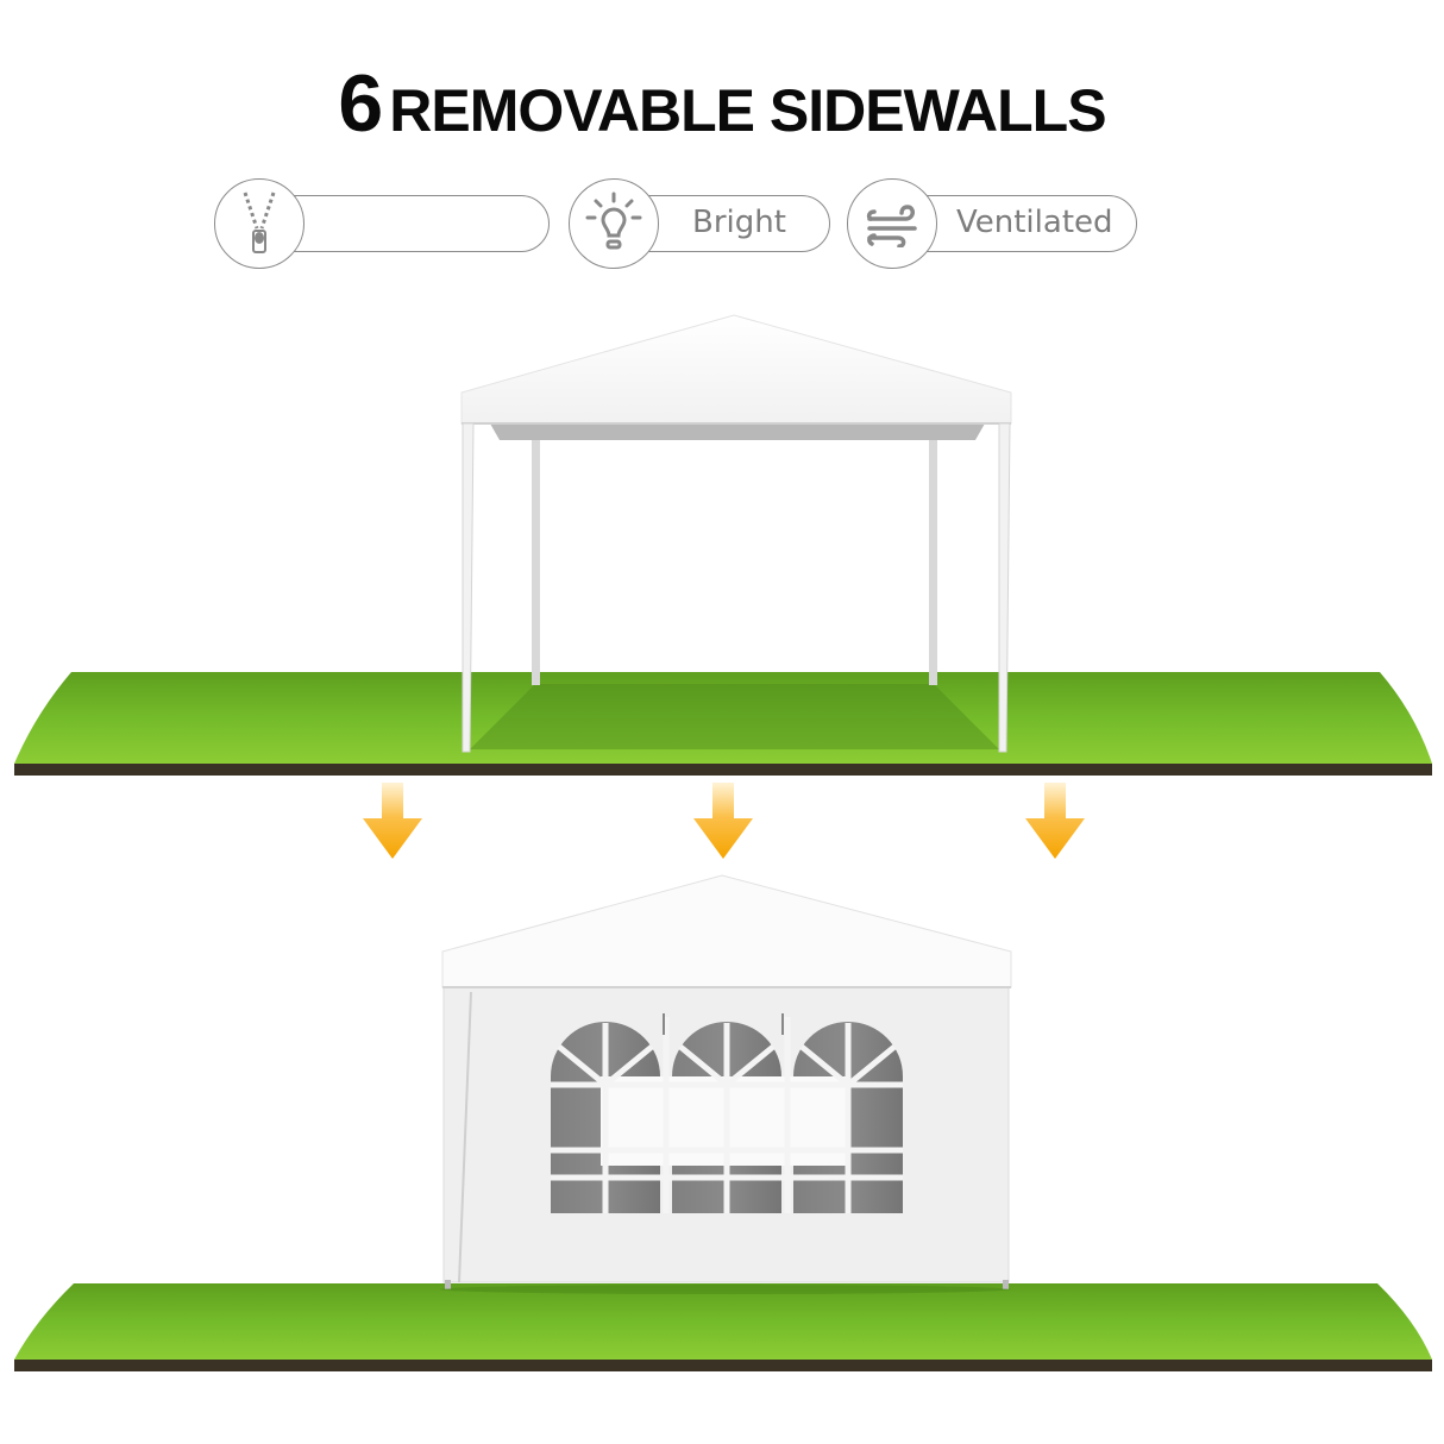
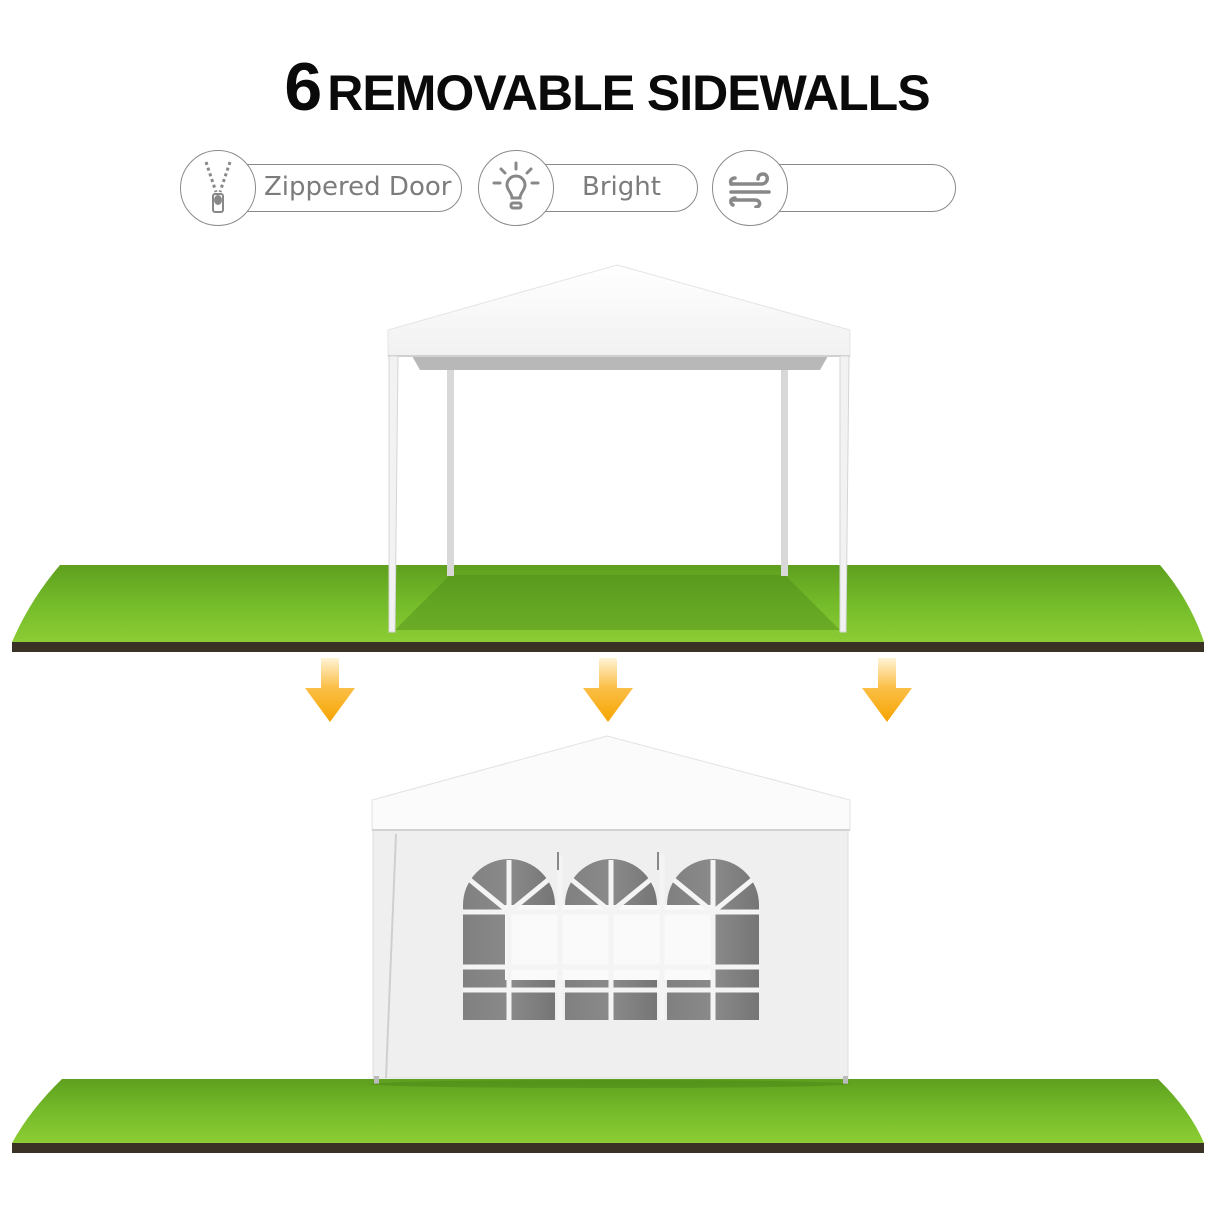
  6REMOVABLE SIDEWALLS
+ Zippered Door
  Bright
- Ventilated
